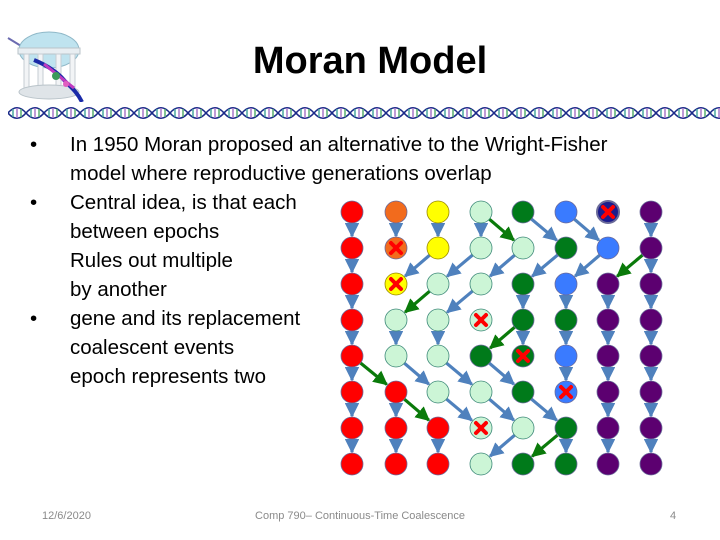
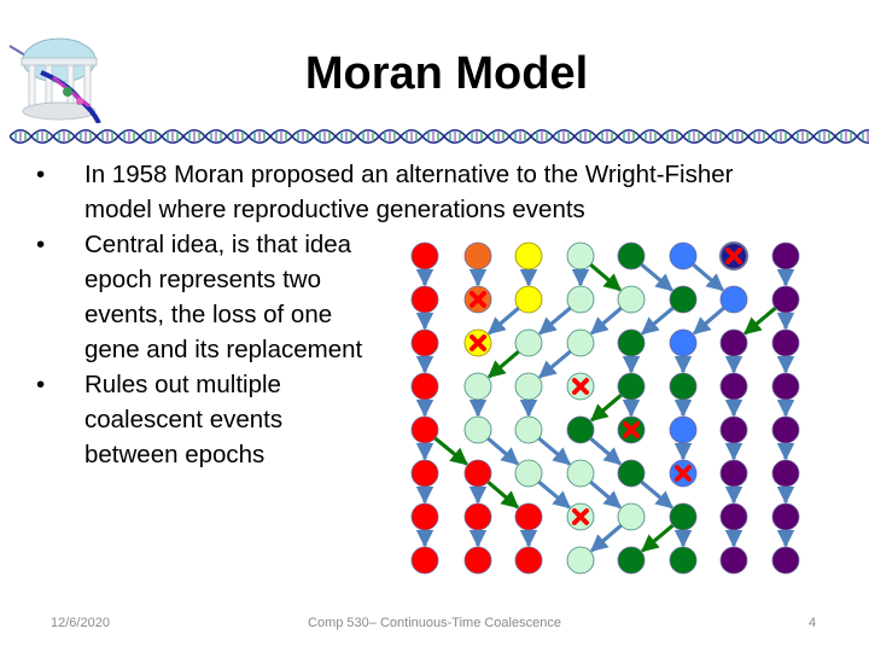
  Moran Model
  •
- In 1950 Moran proposed an alternative to the Wright-Fisher
+ In 1958 Moran proposed an alternative to the Wright-Fisher
- model where reproductive generations overlap
+ model where reproductive generations events
  •
- Central idea, is that each
+ Central idea, is that idea
- between epochs
+ epoch represents two
+ events, the loss of one
- Rules out multiple
+ gene and its replacement
- by another
  •
- gene and its replacement
+ Rules out multiple
  coalescent events
- epoch represents two
+ between epochs
  12/6/2020
- Comp 790– Continuous-Time Coalescence
+ Comp 530– Continuous-Time Coalescence
  4
